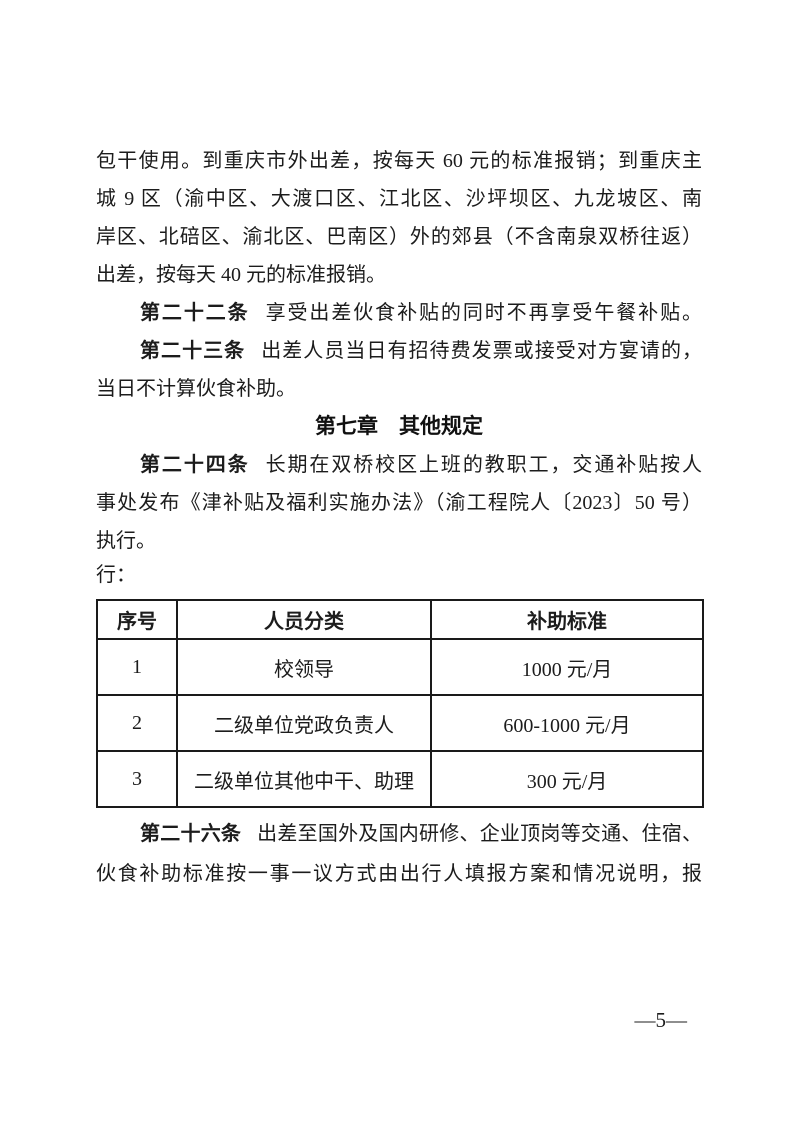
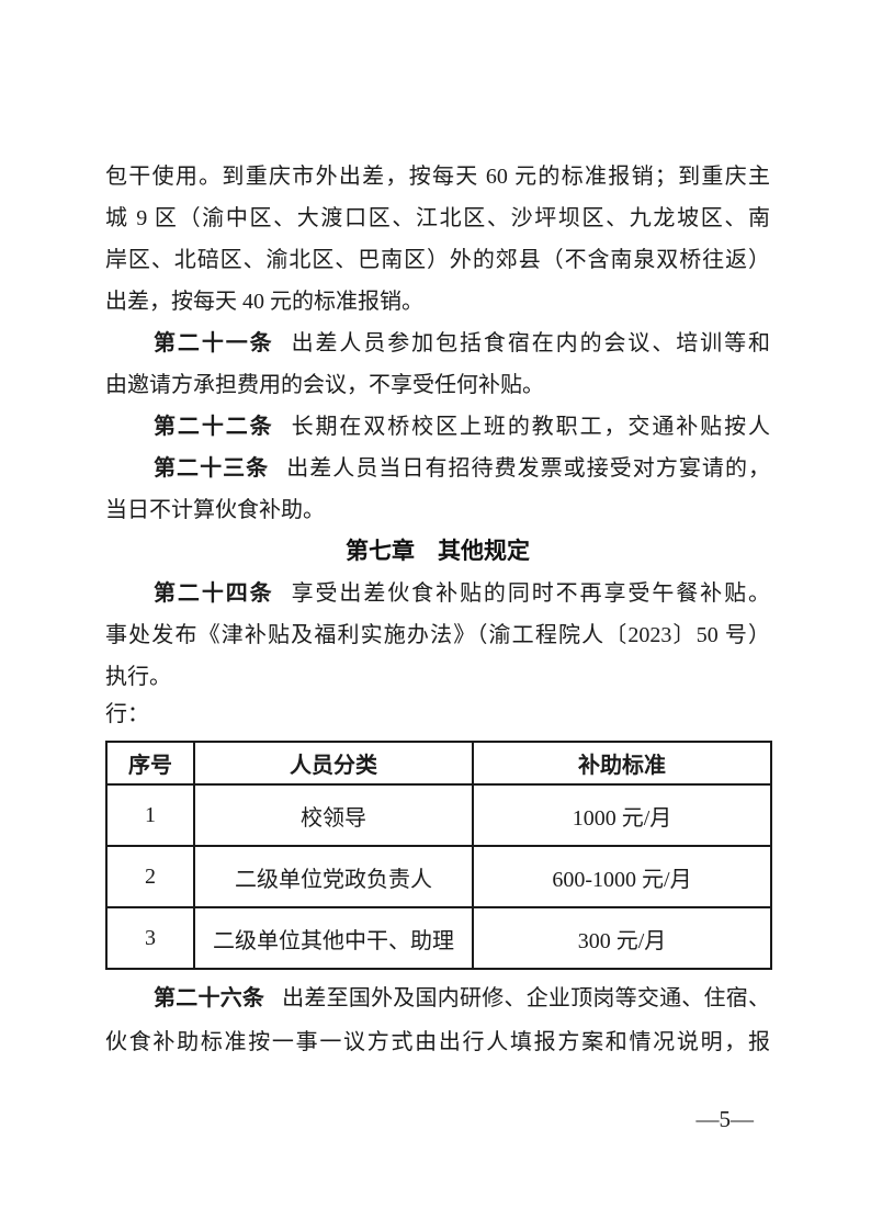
  包干使用。到重庆市外出差，按每天 60 元的标准报销；到重庆主
  城 9 区（渝中区、大渡口区、江北区、沙坪坝区、九龙坡区、南
  岸区、北碚区、渝北区、巴南区）外的郊县（不含南泉双桥往返）
  出差，按每天 40 元的标准报销。
+ 第二十一条 出差人员参加包括食宿在内的会议、培训等和
+ 由邀请方承担费用的会议，不享受任何补贴。
- 第二十二条 享受出差伙食补贴的同时不再享受午餐补贴。
+ 第二十二条 长期在双桥校区上班的教职工，交通补贴按人
  第二十三条 出差人员当日有招待费发票或接受对方宴请的，
  当日不计算伙食补助。
  第七章 其他规定
- 第二十四条 长期在双桥校区上班的教职工，交通补贴按人
+ 第二十四条 享受出差伙食补贴的同时不再享受午餐补贴。
  事处发布《津补贴及福利实施办法》（渝工程院人〔2023〕50 号）
  执行。
  行：
  序号	人员分类	补助标准
  1	校领导	1000 元/月
  2	二级单位党政负责人	600-1000 元/月
  3	二级单位其他中干、助理	300 元/月
  第二十六条 出差至国外及国内研修、企业顶岗等交通、住宿、
  伙食补助标准按一事一议方式由出行人填报方案和情况说明，报
  —5—
